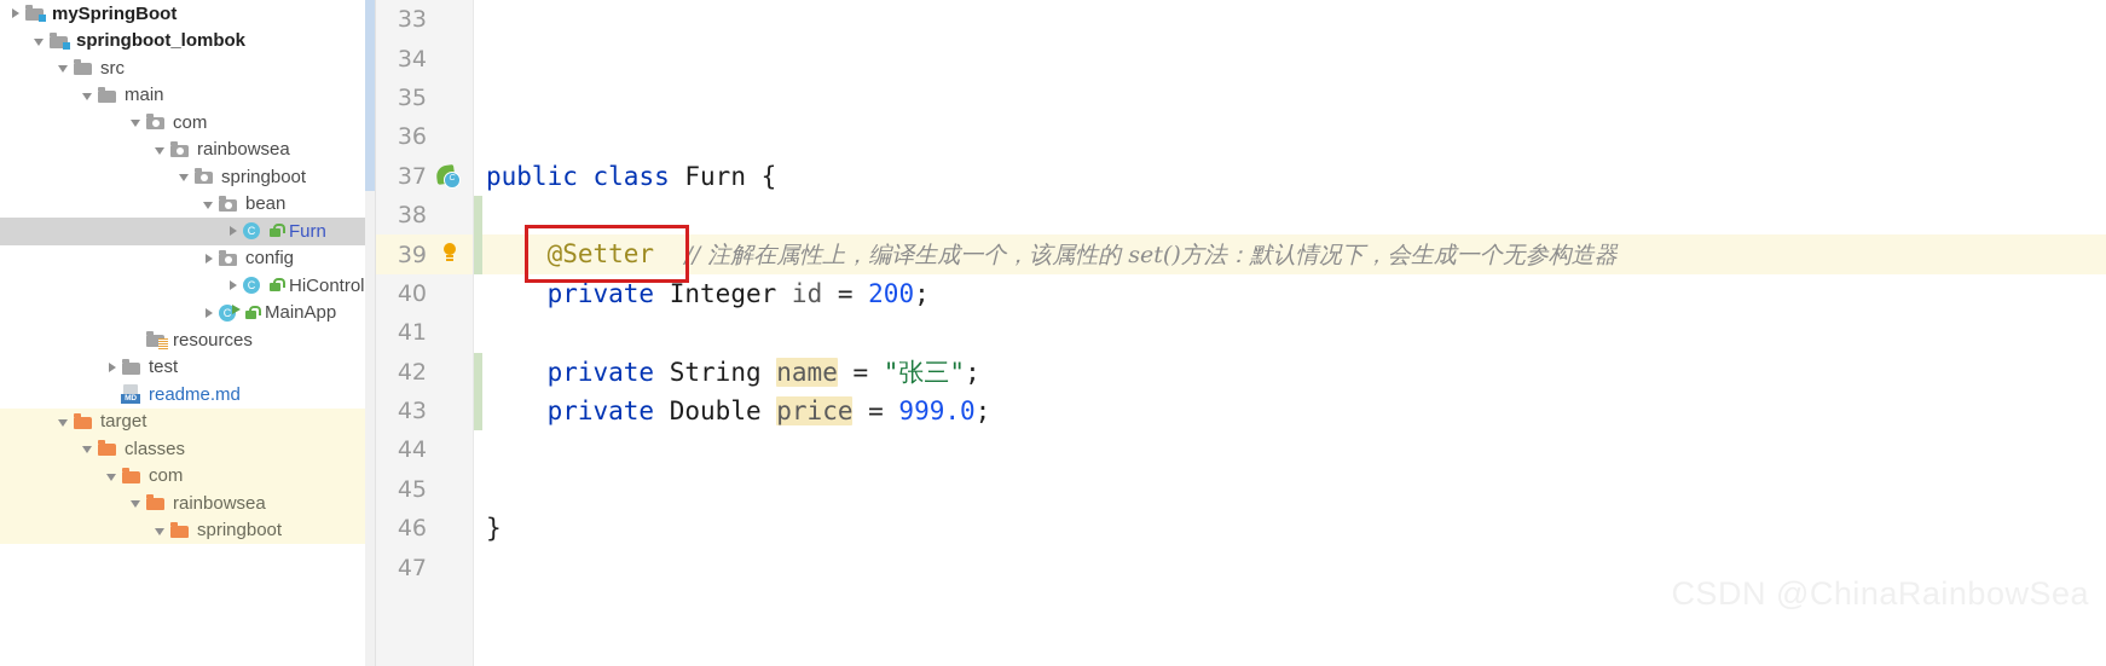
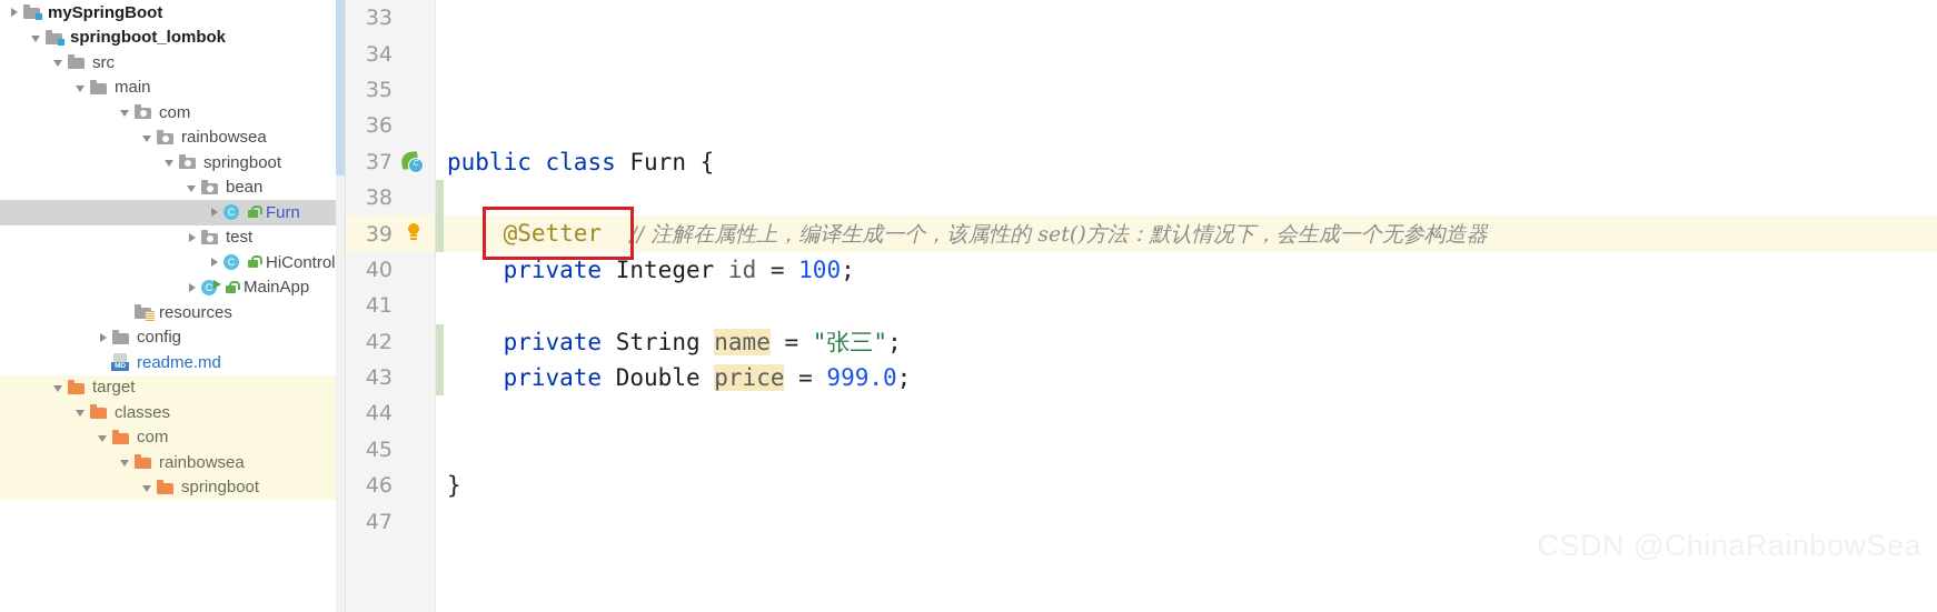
  mySpringBoot
  springboot_lombok
  src
  main
  com
  rainbowsea
  springboot
  bean
  Furn
- config
+ test
  HiControl
  MainApp
  resources
- test
+ config
  readme.md
  target
  classes
  com
  rainbowsea
  springboot
  33
  34
  35
  36
  37
  38
  39
  40
  41
  42
  43
  44
  45
  46
  47
  public class Furn {
  @Setter // 注解在属性上，编译生成一个，该属性的 set()方法：默认情况下，会生成一个无参构造器
- private Integer id = 200;
+ private Integer id = 100;
  private String name = "张三";
  private Double price = 999.0;
  }
